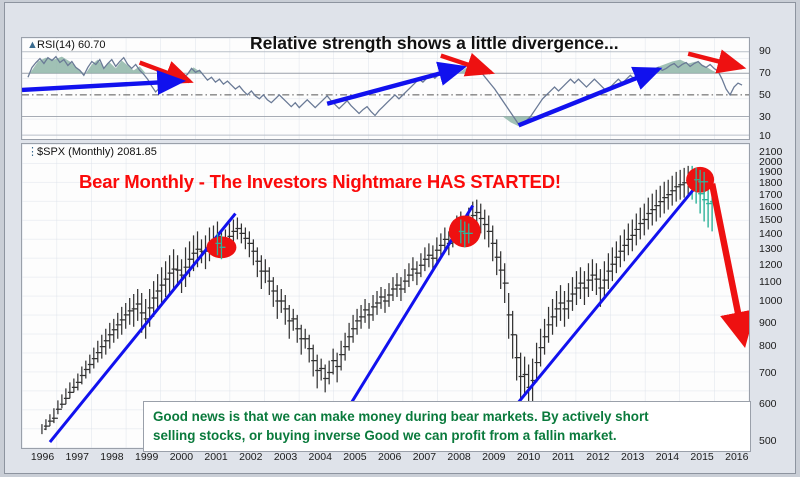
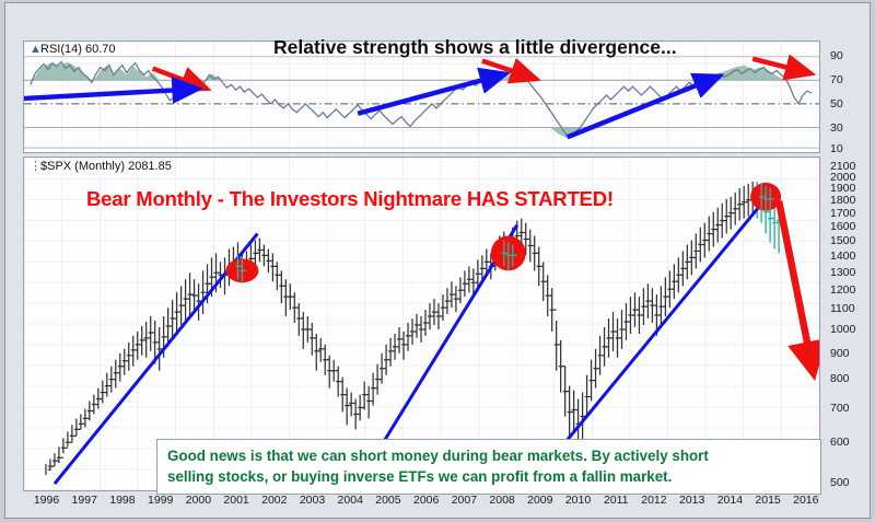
  ▲RSI(14) 60.70
  Relative strength shows a little divergence...
  ⋮$SPX (Monthly) 2081.85
  Bear Monthly - The Investors Nightmare HAS STARTED!
- Good news is that we can make money during bear markets. By actively short
+ Good news is that we can short money during bear markets. By actively short
- selling stocks, or buying inverse Good we can profit from a fallin market.
+ selling stocks, or buying inverse ETFs we can profit from a fallin market.
  90
  70
  50
  30
  10
  2100
  2000
  1900
  1800
  1700
  1600
  1500
  1400
  1300
  1200
  1100
  1000
  900
  800
  700
  600
  500
  1996
  1997
  1998
  1999
  2000
  2001
  2002
  2003
  2004
  2005
  2006
  2007
  2008
  2009
  2010
  2011
  2012
  2013
  2014
  2015
  2016
